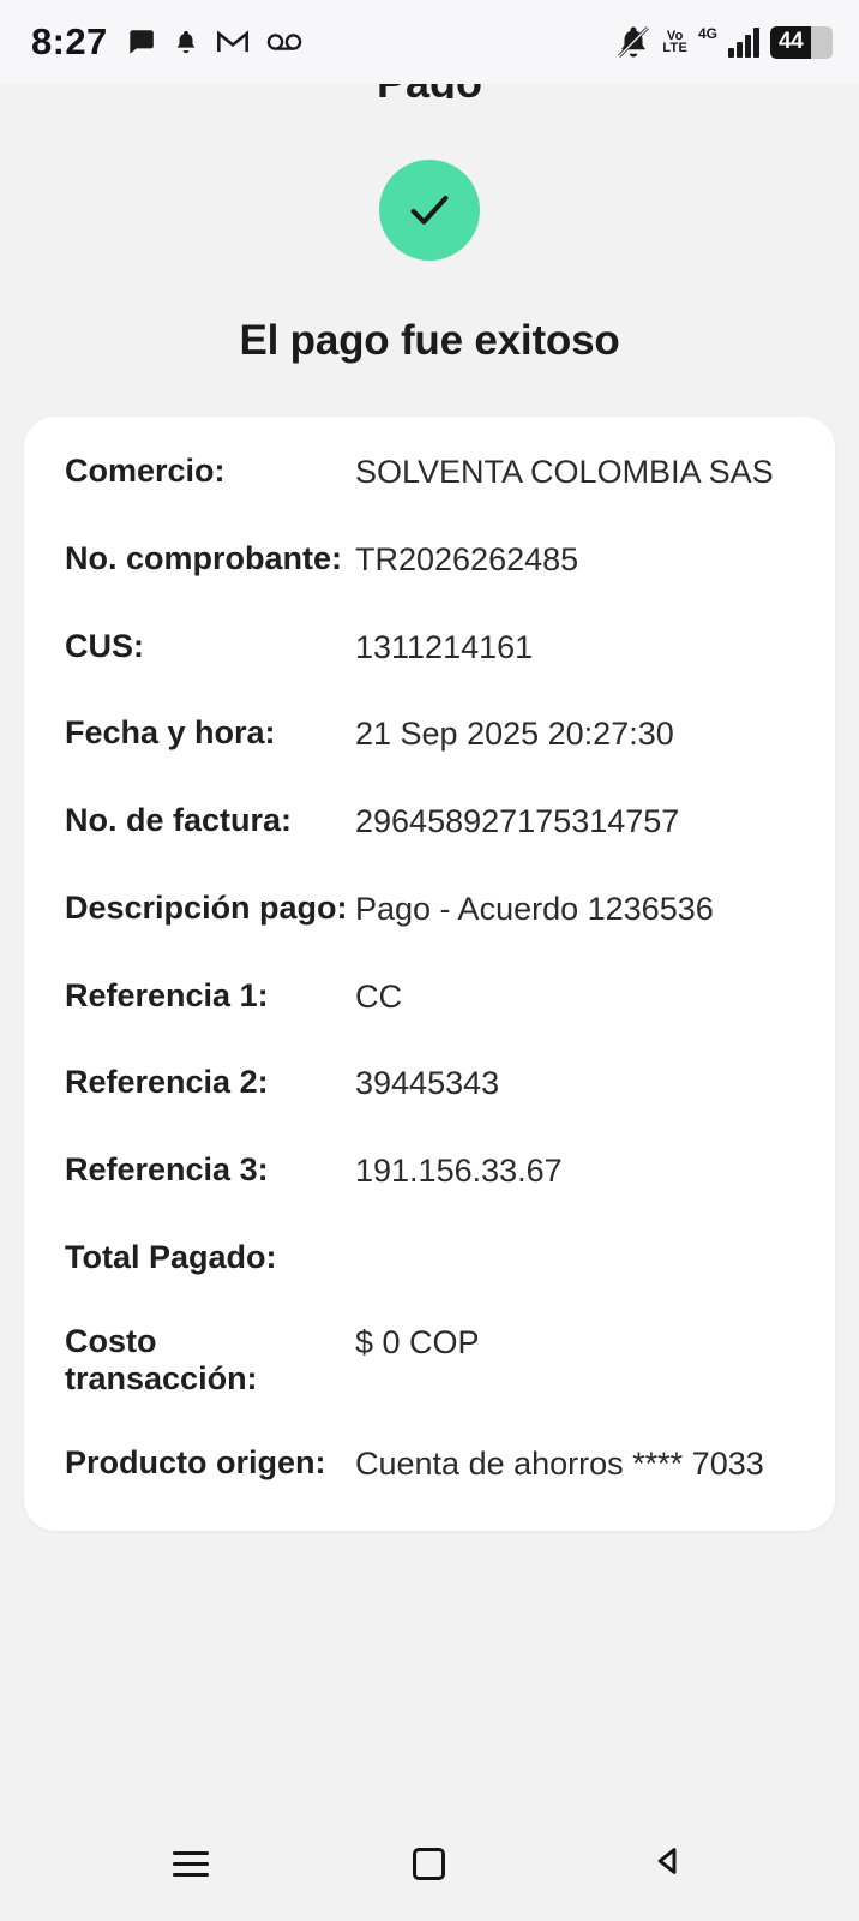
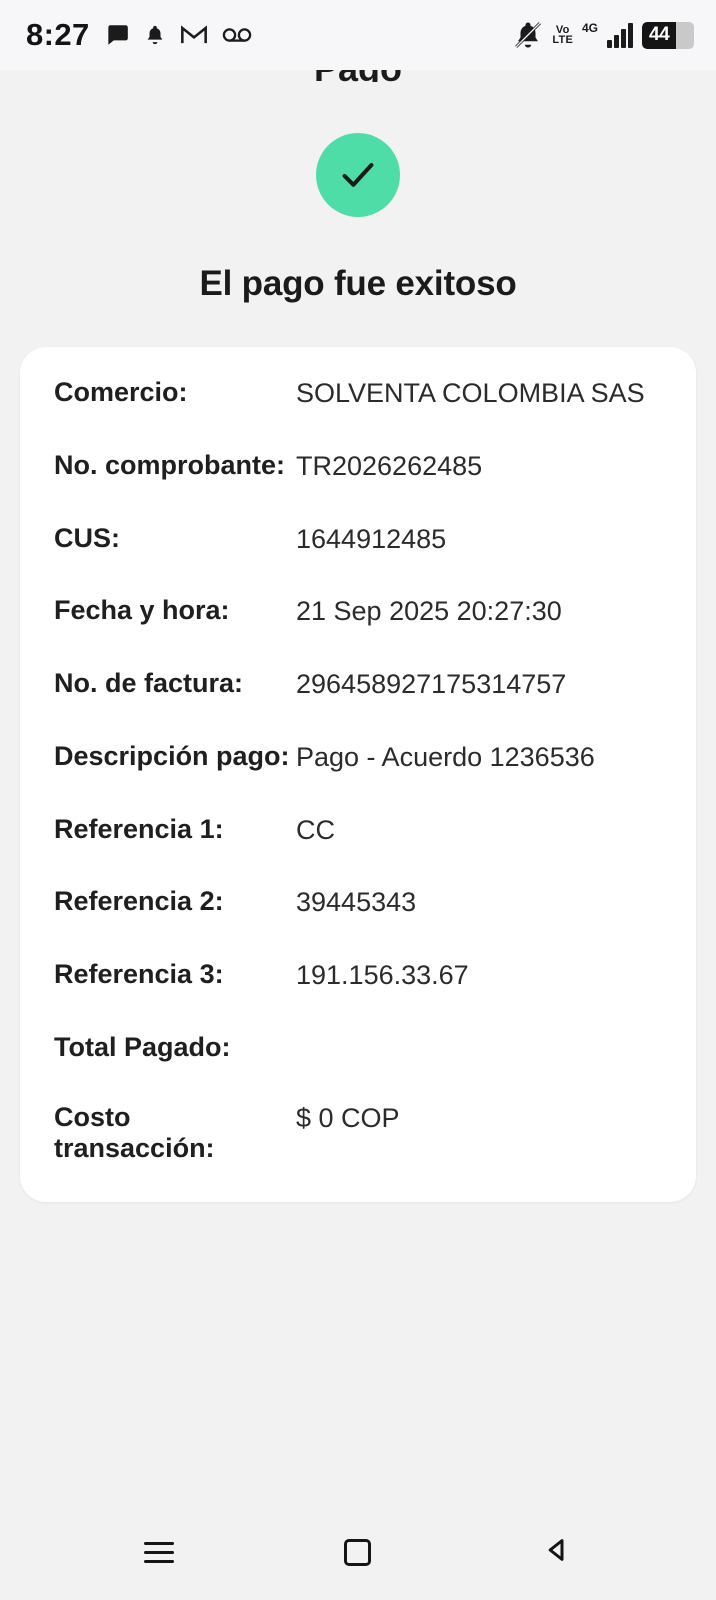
  8:27
  Vo
  LTE
  4G
  44
  El pago fue exitoso
  Comercio:
  SOLVENTA COLOMBIA SAS
  No. comprobante:
  TR2026262485
  CUS:
- 1311214161
+ 1644912485
  Fecha y hora:
  21 Sep 2025 20:27:30
  No. de factura:
  296458927175314757
  Descripción pago:
  Pago - Acuerdo 1236536
  Referencia 1:
  CC
  Referencia 2:
  39445343
  Referencia 3:
  191.156.33.67
  Total Pagado:
  Costo transacción:
  $ 0 COP
- Producto origen:
- Cuenta de ahorros **** 7033
